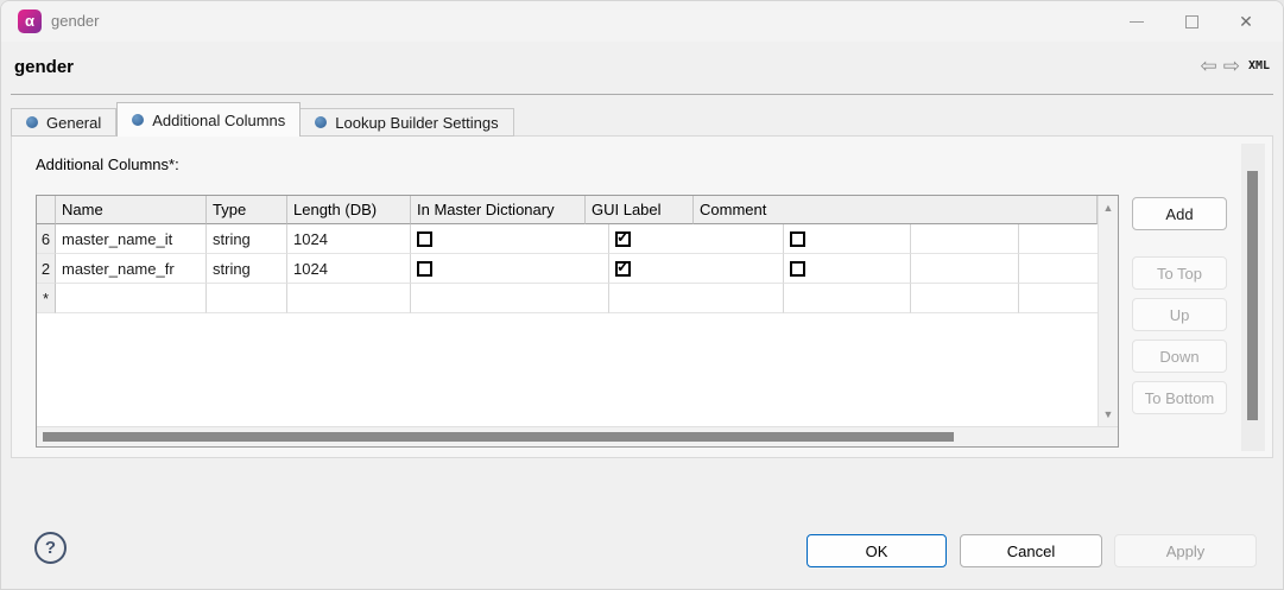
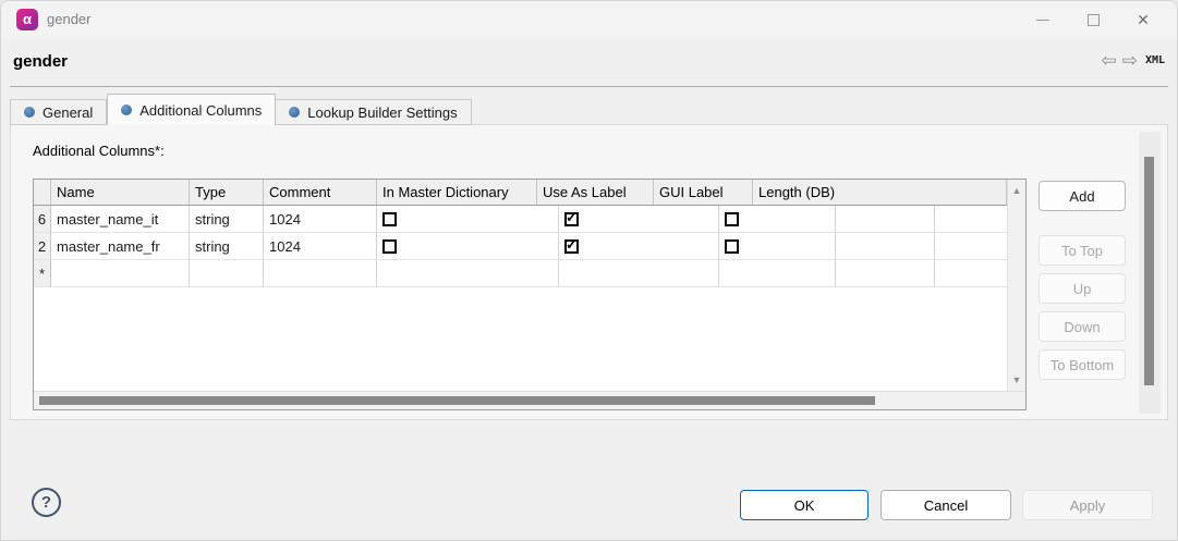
  α
  gender
  ✕
  gender
  ⇦
  ⇨
  XML
  General
  Additional Columns
  Lookup Builder Settings
  Additional Columns*:
  Name
  Type
- Length (DB)
+ Comment
  In Master Dictionary
+ Use As Label
  GUI Label
- Comment
+ Length (DB)
  6
  master_name_it
  string
  1024
  2
  master_name_fr
  string
  1024
  *
  ▲
  ▼
  Add
  To Top
  Up
  Down
  To Bottom
  ?
  OK
  Cancel
  Apply
